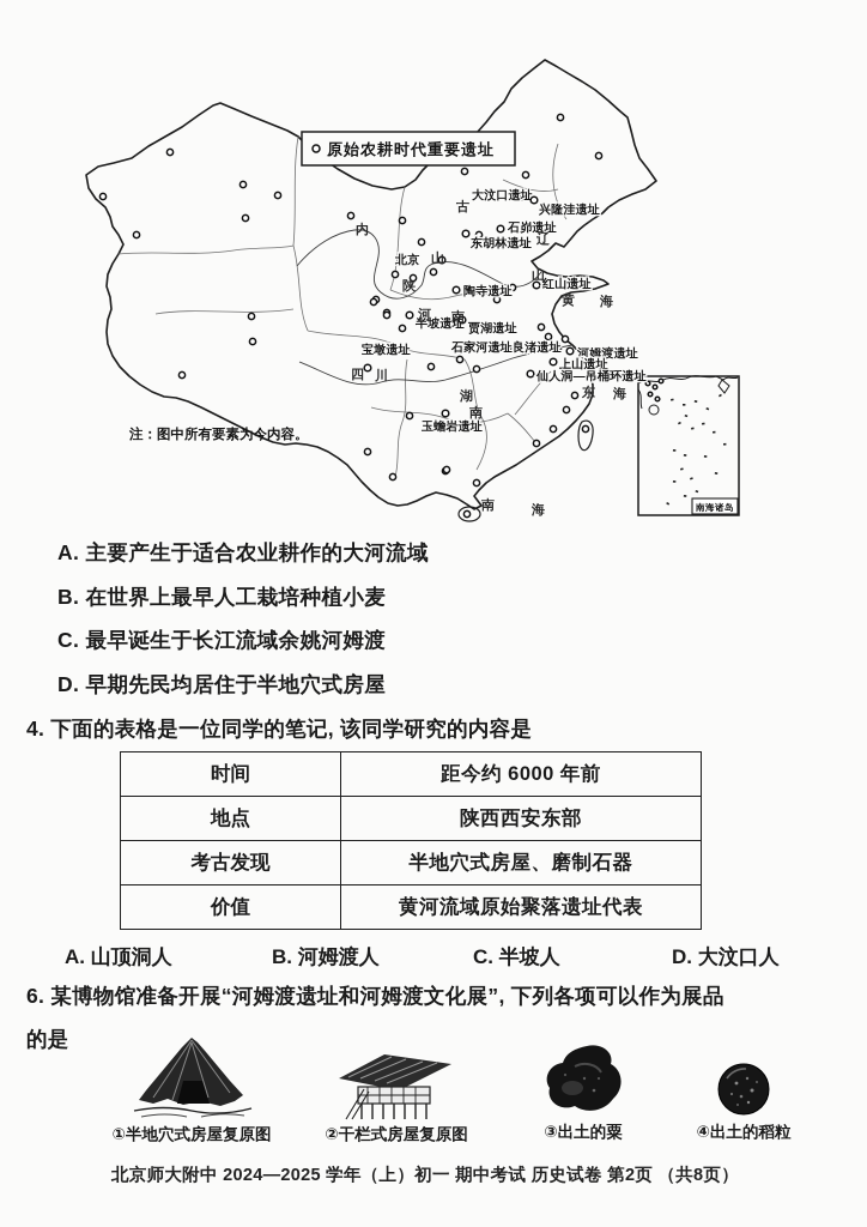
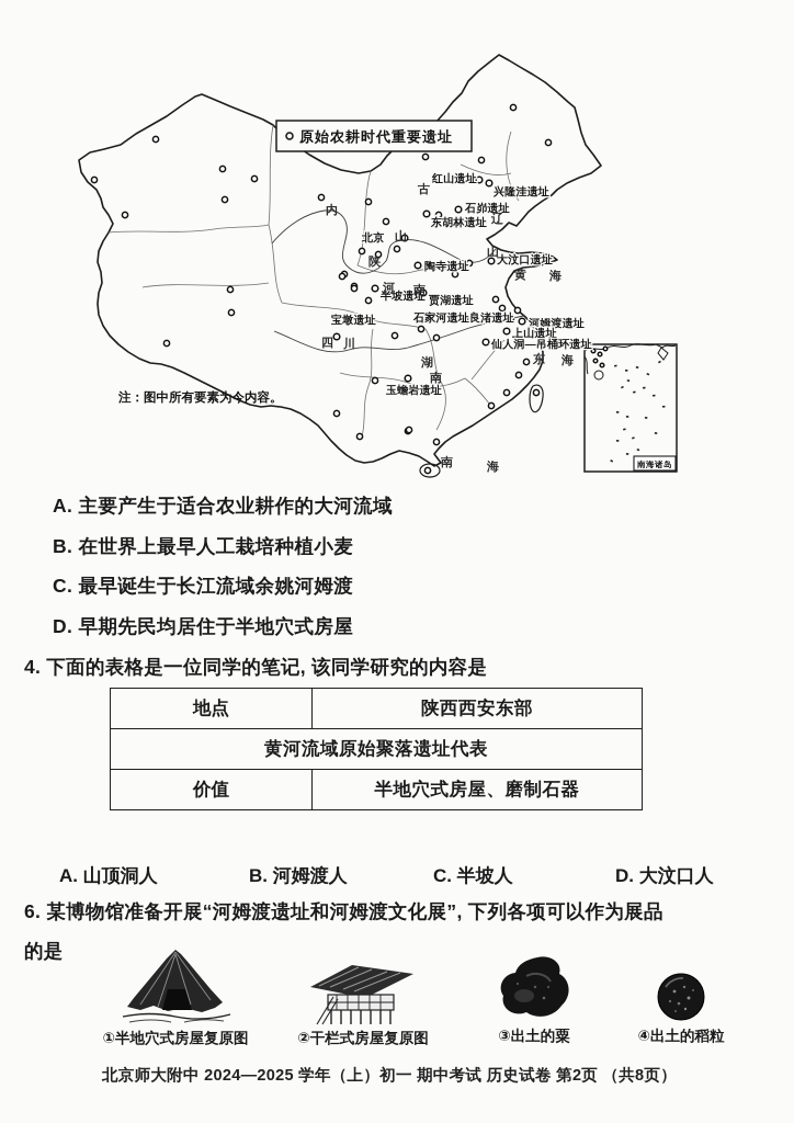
  原始农耕时代重要遗址
  注：图中所有要素为今内容。
  南海诸岛
- 大汶口遗址
+ 红山遗址
  兴隆洼遗址
  石峁遗址
  东胡林遗址
  北京
  陶寺遗址
- 红山遗址
+ 大汶口遗址
  半坡遗址
  贾湖遗址
  宝墩遗址
  石家河遗址
  良渚遗址
  河姆渡遗址
  上山遗址
  仙人洞—吊桶环遗址
  玉蟾岩遗址
  古
  内
  辽
  山
  陕
  山
  河
  南
  黄
  海
  四
  川
  湖
  南
  东
  海
  南
  海
  A. 主要产生于适合农业耕作的大河流域
  B. 在世界上最早人工栽培种植小麦
  C. 最早诞生于长江流域余姚河姆渡
  D. 早期先民均居住于半地穴式房屋
  4. 下面的表格是一位同学的笔记, 该同学研究的内容是
- 时间
- 距今约 6000 年前
  地点
  陕西西安东部
- 考古发现
- 半地穴式房屋、磨制石器
+ 黄河流域原始聚落遗址代表
  价值
- 黄河流域原始聚落遗址代表
+ 半地穴式房屋、磨制石器
  A. 山顶洞人
  B. 河姆渡人
  C. 半坡人
  D. 大汶口人
  6. 某博物馆准备开展“河姆渡遗址和河姆渡文化展”, 下列各项可以作为展品
  的是
  ①半地穴式房屋复原图
  ②干栏式房屋复原图
  ③出土的粟
  ④出土的稻粒
  北京师大附中 2024—2025 学年（上）初一 期中考试 历史试卷 第2页 （共8页）
